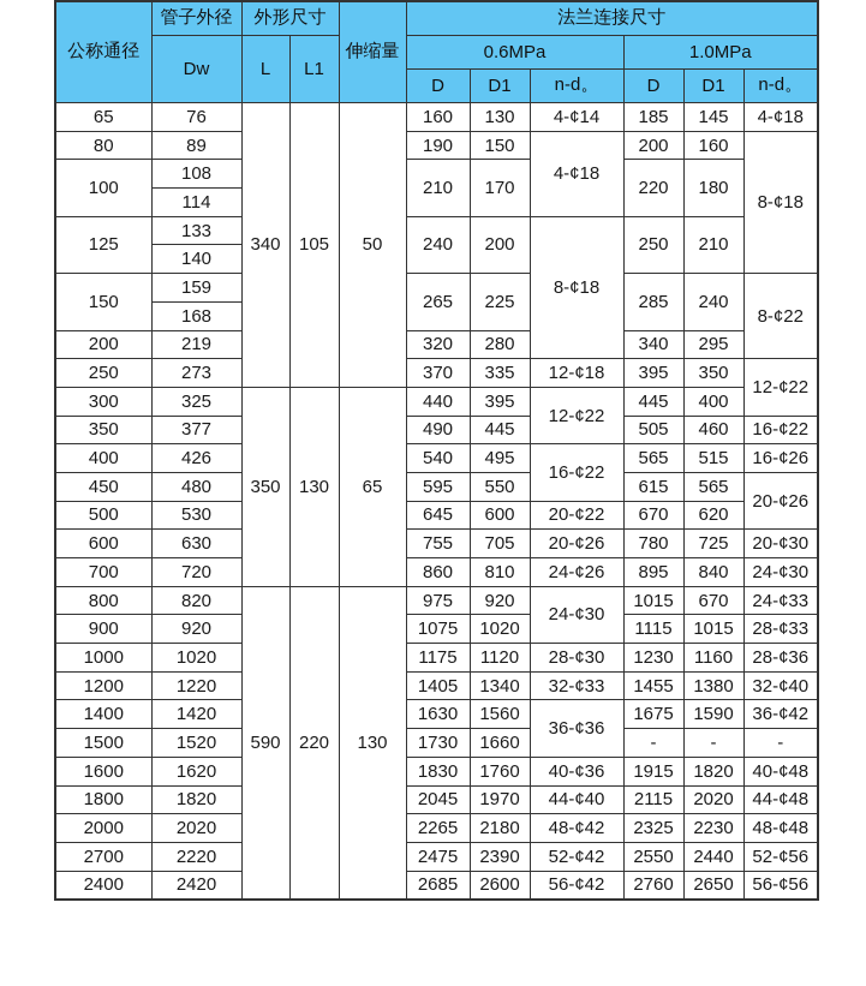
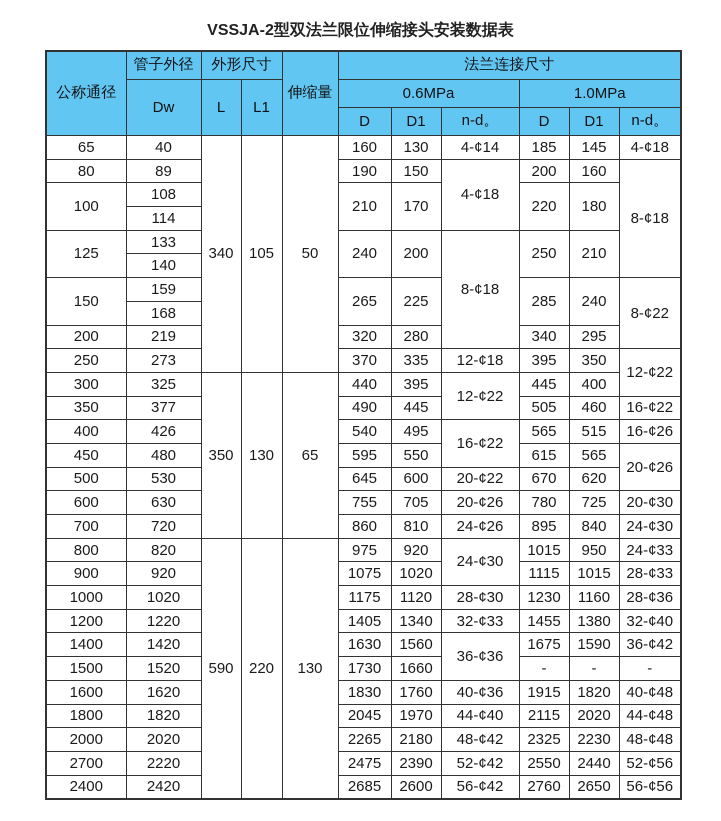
+ VSSJA-2型双法兰限位伸缩接头安装数据表
  公称通径	管子外径	外形尺寸	伸缩量	法兰连接尺寸
  Dw	L	L1	0.6MPa	1.0MPa
  D	D1	n-d。	D	D1	n-d。
- 65	76	340	105	50	160	130	4-¢14	185	145	4-¢18
+ 65	40	340	105	50	160	130	4-¢14	185	145	4-¢18
  80	89	190	150	4-¢18	200	160	8-¢18
  100	108	210	170	220	180
  114
  125	133	240	200	8-¢18	250	210
  140
  150	159	265	225	285	240	8-¢22
  168
  200	219	320	280	340	295
  250	273	370	335	12-¢18	395	350	12-¢22
  300	325	350	130	65	440	395	12-¢22	445	400
  350	377	490	445	505	460	16-¢22
  400	426	540	495	16-¢22	565	515	16-¢26
  450	480	595	550	615	565	20-¢26
  500	530	645	600	20-¢22	670	620
  600	630	755	705	20-¢26	780	725	20-¢30
  700	720	860	810	24-¢26	895	840	24-¢30
- 800	820	590	220	130	975	920	24-¢30	1015	670	24-¢33
+ 800	820	590	220	130	975	920	24-¢30	1015	950	24-¢33
  900	920	1075	1020	1115	1015	28-¢33
  1000	1020	1175	1120	28-¢30	1230	1160	28-¢36
  1200	1220	1405	1340	32-¢33	1455	1380	32-¢40
  1400	1420	1630	1560	36-¢36	1675	1590	36-¢42
  1500	1520	1730	1660	-	-	-
  1600	1620	1830	1760	40-¢36	1915	1820	40-¢48
  1800	1820	2045	1970	44-¢40	2115	2020	44-¢48
  2000	2020	2265	2180	48-¢42	2325	2230	48-¢48
  2700	2220	2475	2390	52-¢42	2550	2440	52-¢56
  2400	2420	2685	2600	56-¢42	2760	2650	56-¢56
